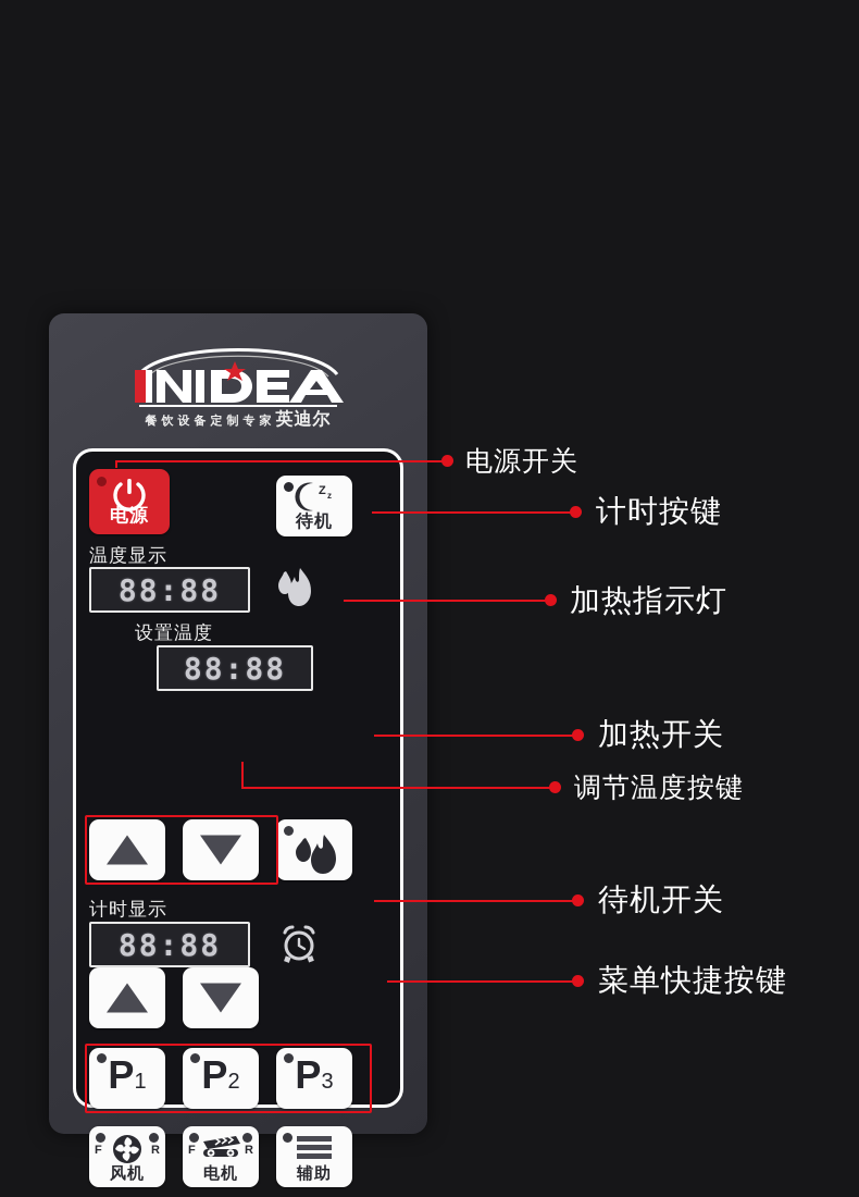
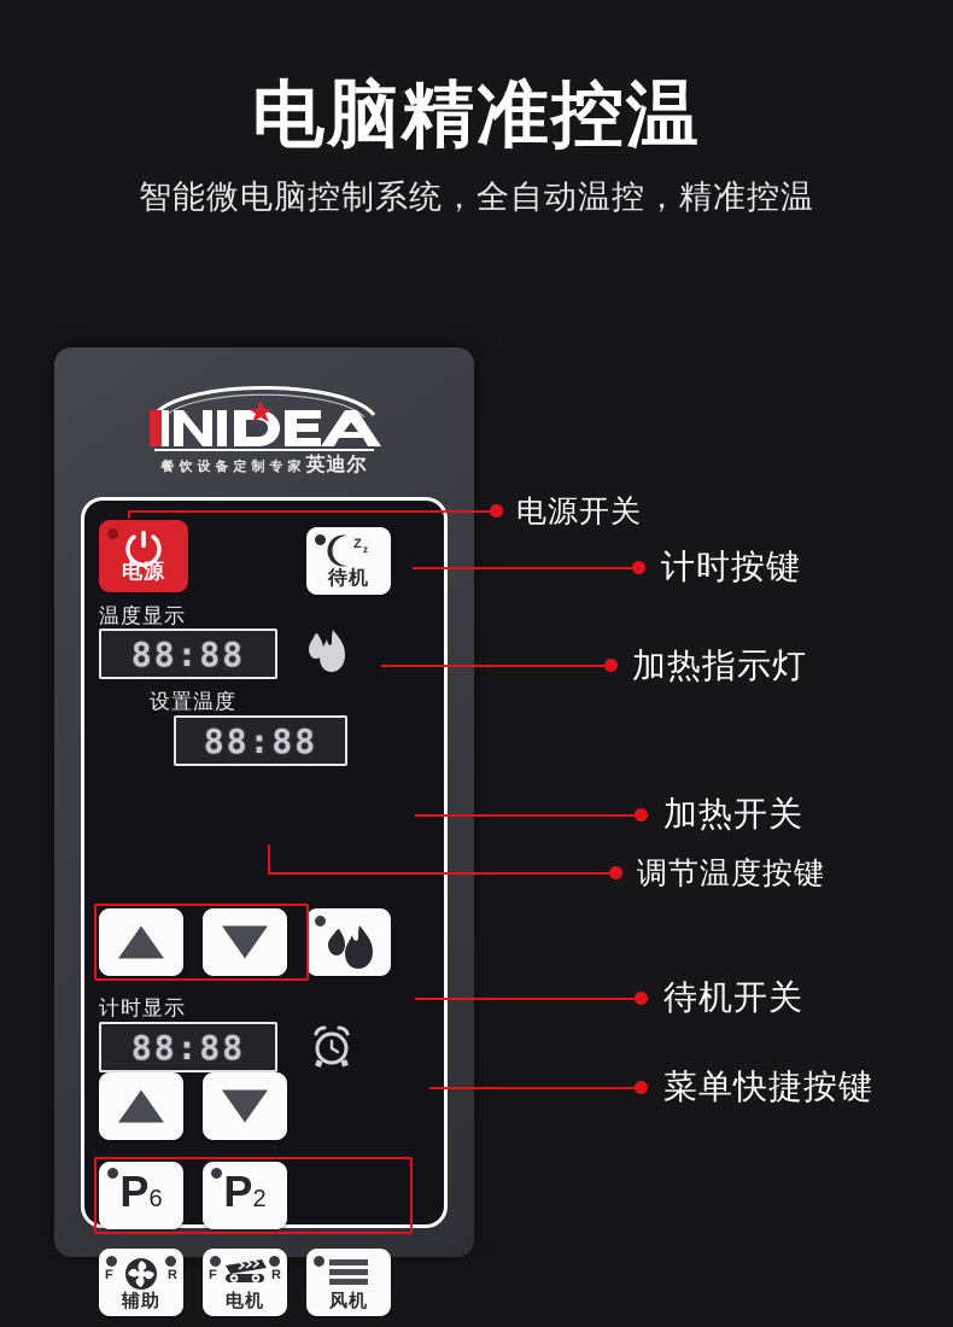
+ 电脑精准控温
+ 智能微电脑控制系统，全自动温控，精准控温
  餐饮设备定制专家英迪尔
  电源
  Z
  z
  待机
  温度显示
  88:88
  设置温度
  88:88
  计时显示
  88:88
- P1
+ P6
  P2
- P3
  F
  R
- 风机
+ 辅助
  F
  R
  电机
- 辅助
+ 风机
  电源开关
  计时按键
  加热指示灯
  加热开关
  调节温度按键
  待机开关
  菜单快捷按键
